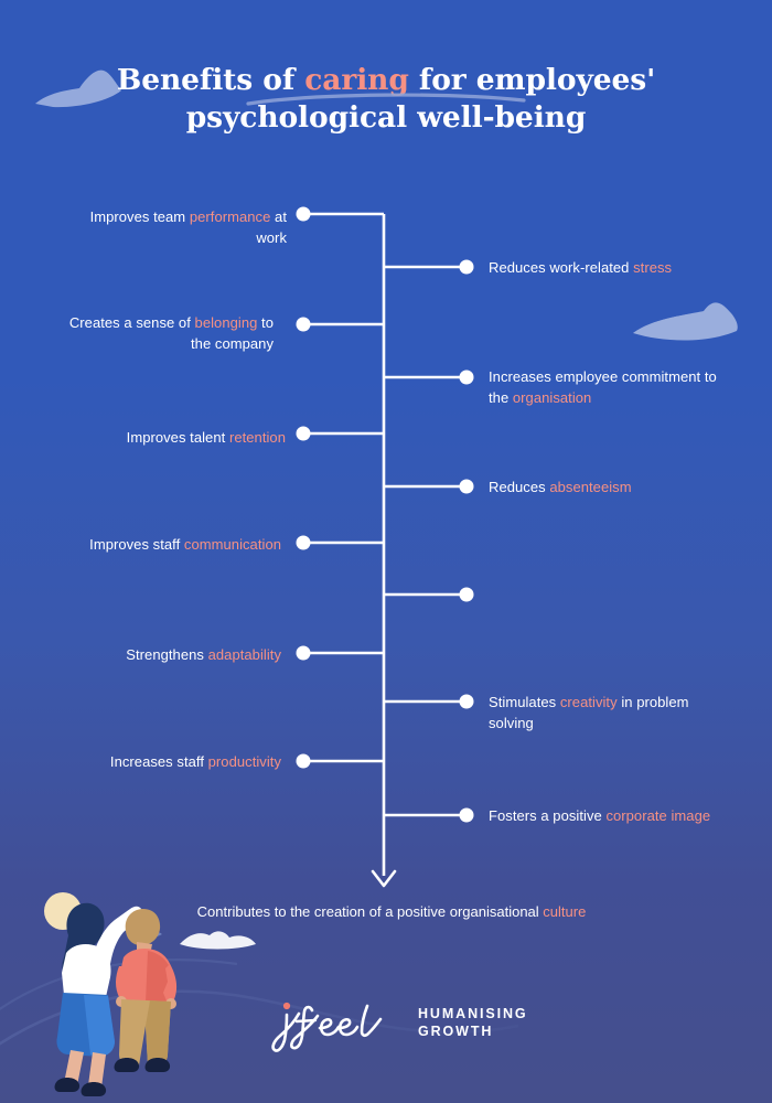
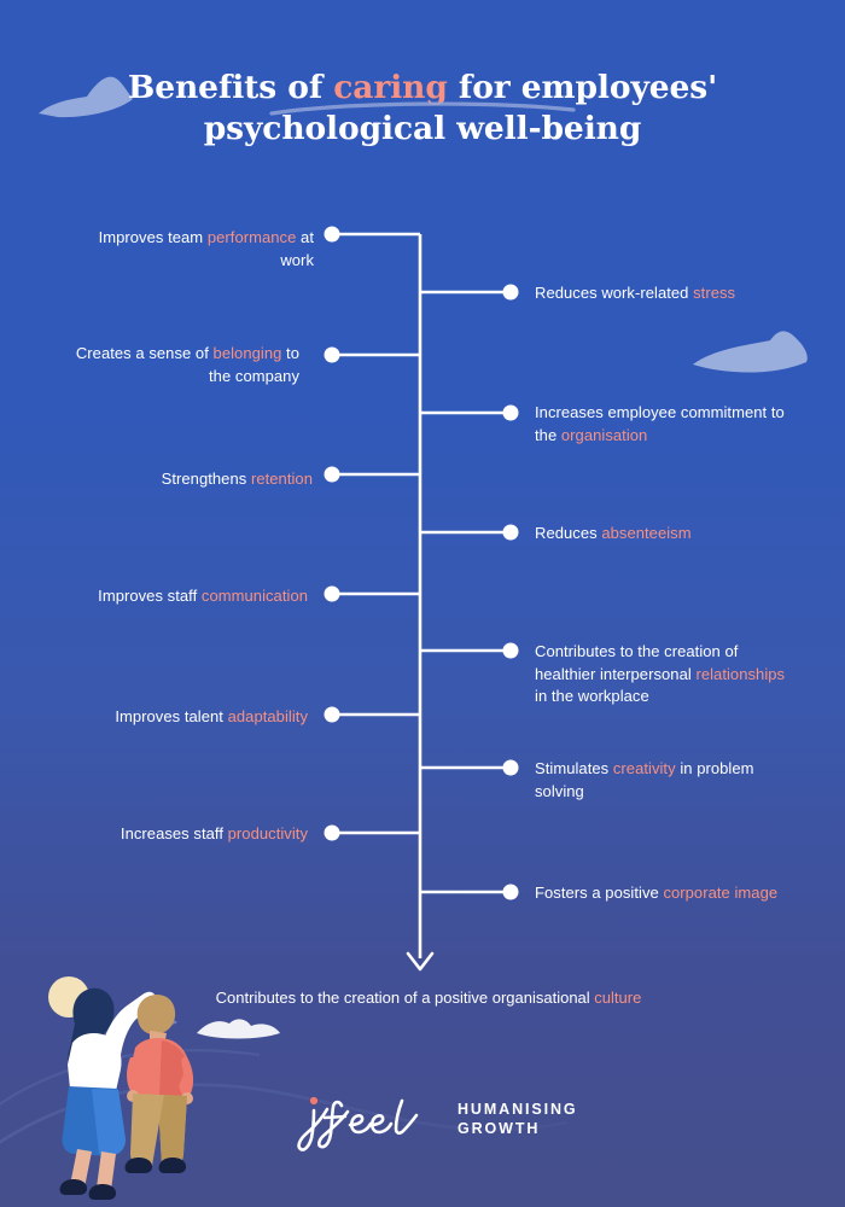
  Benefits of caring for employees'
  psychological well-being
  Improves team performance at work
  Creates a sense of belonging to the company
- Improves talent retention
+ Strengthens retention
  Improves staff communication
- Strengthens adaptability
+ Improves talent adaptability
  Increases staff productivity
  Reduces work-related stress
  Increases employee commitment to the organisation
  Reduces absenteeism
+ Contributes to the creation of healthier interpersonal relationships in the workplace
  Stimulates creativity in problem solving
  Fosters a positive corporate image
  Contributes to the creation of a positive organisational culture
  HUMANISING
  GROWTH
